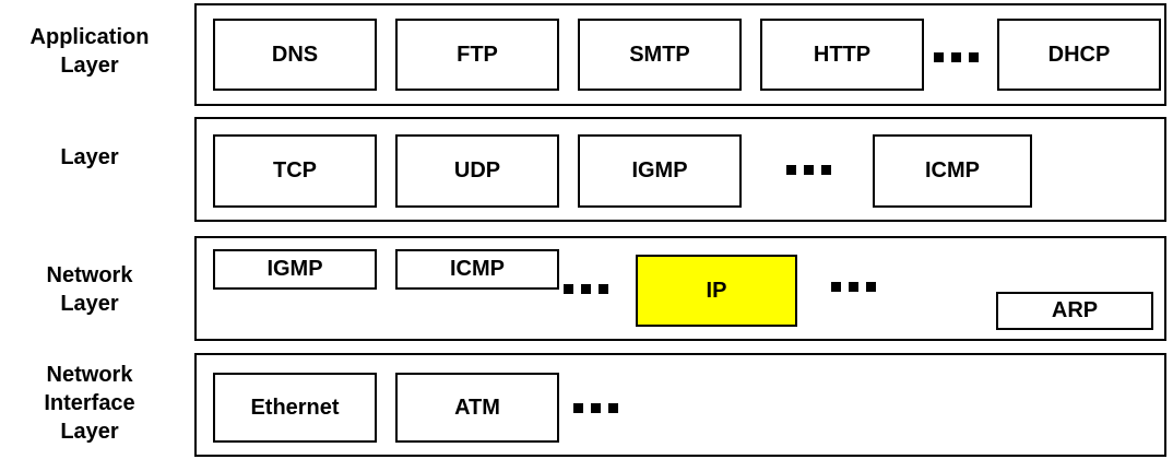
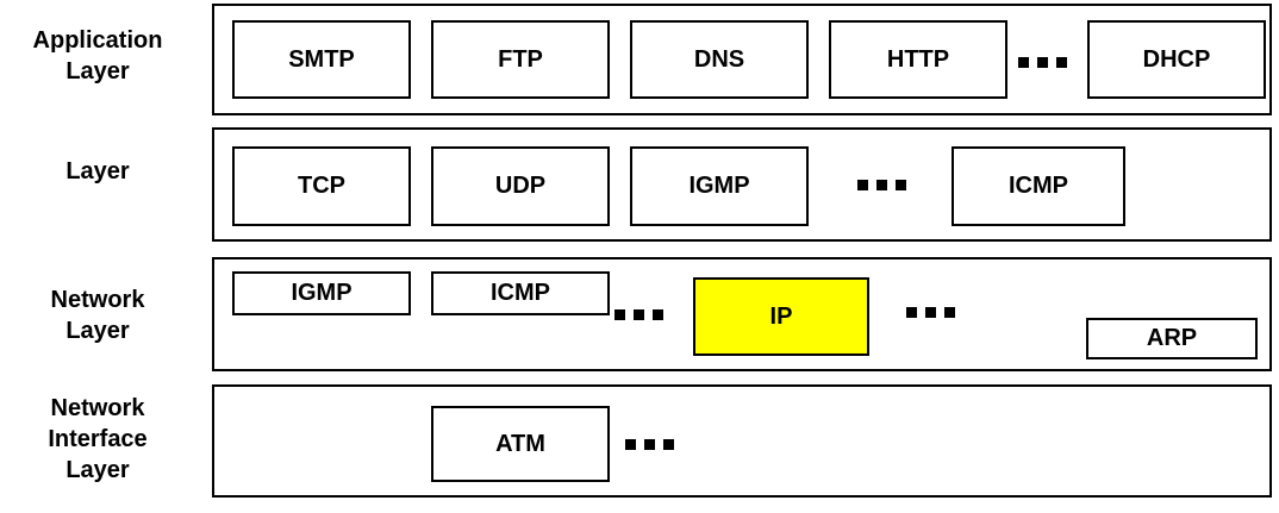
  Application
  Layer
  Layer
  Network
  Layer
  Network
  Interface
  Layer
- DNS
+ SMTP
  FTP
- SMTP
+ DNS
  HTTP
  DHCP
  TCP
  UDP
  IGMP
  ICMP
  IGMP
  ICMP
  IP
  ARP
- Ethernet
  ATM
